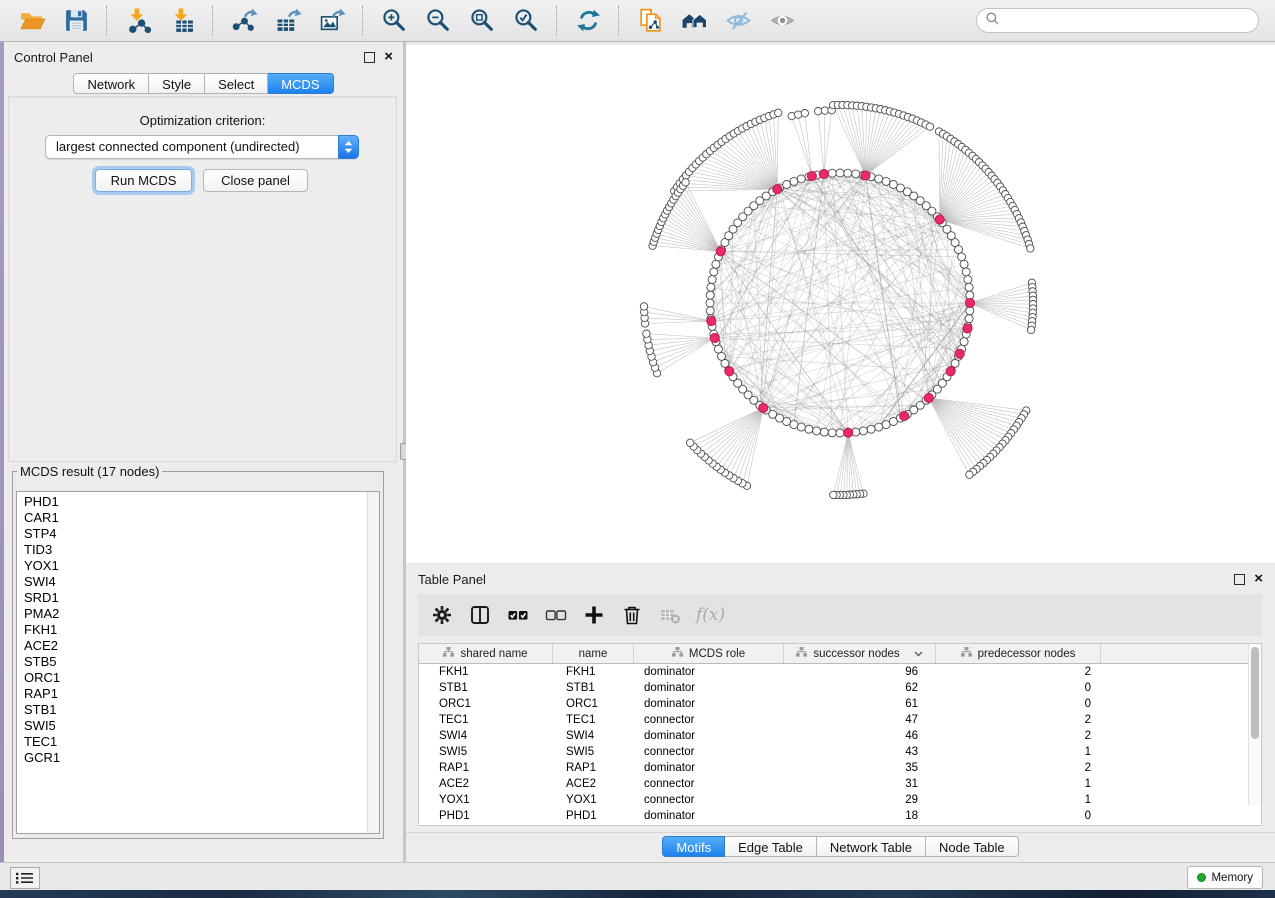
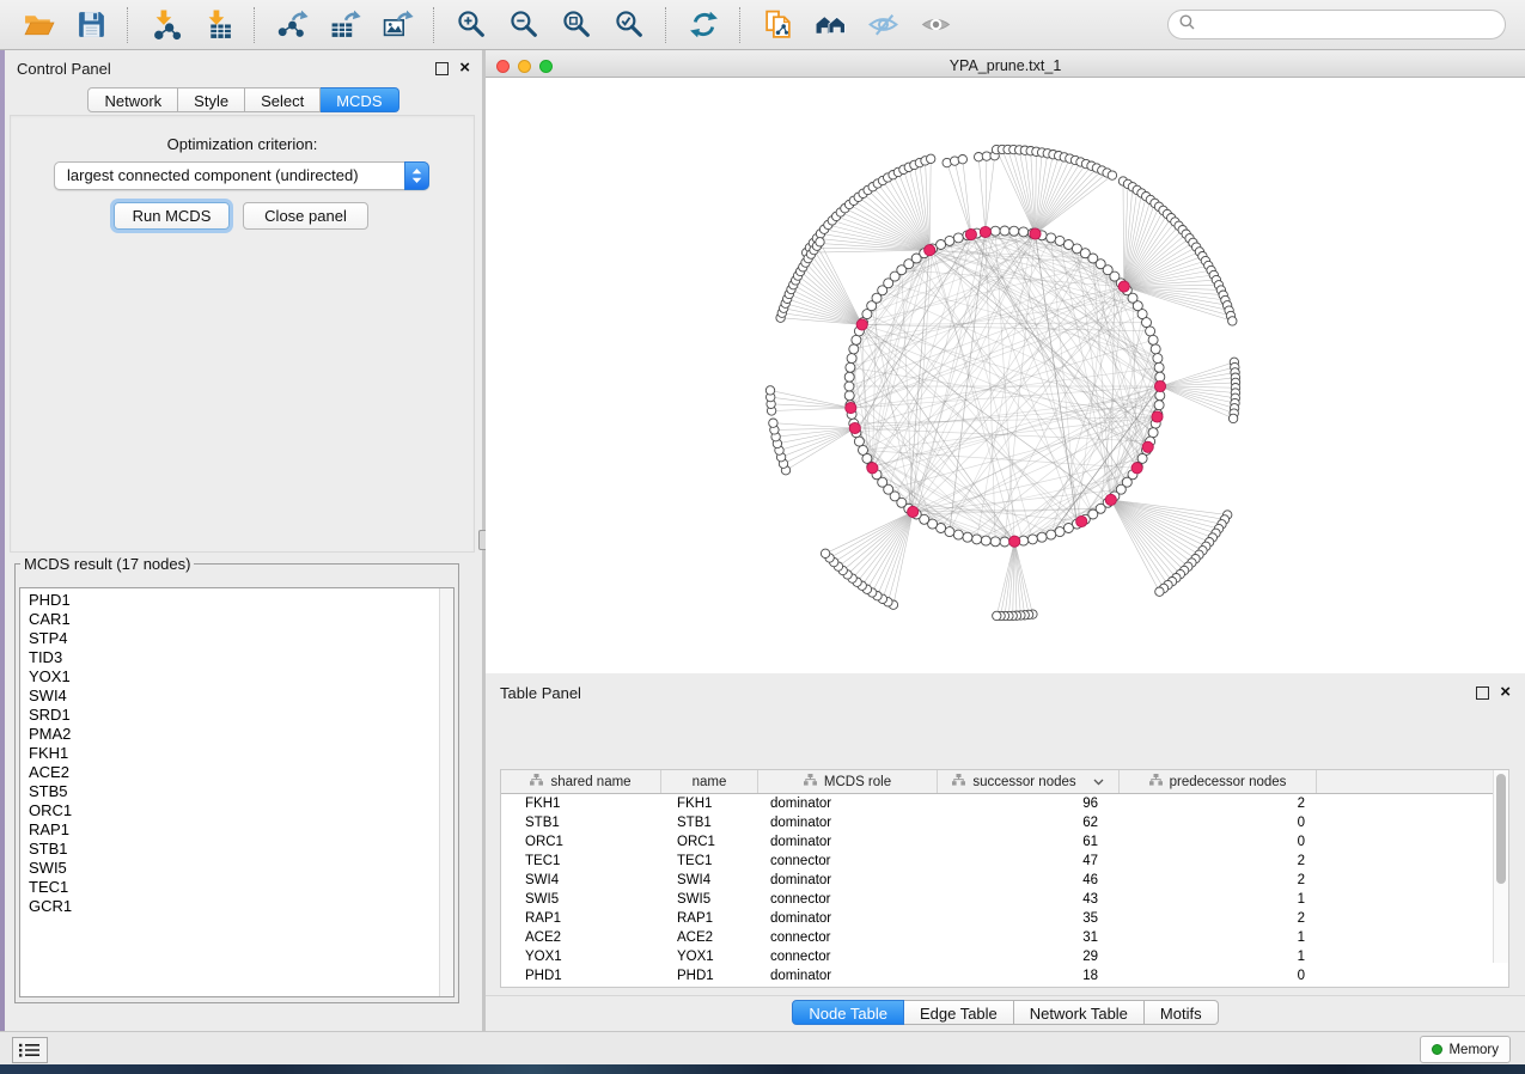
  Control Panel
  ×
  Network
  Style
  Select
  MCDS
  Optimization criterion:
  largest connected component (undirected)
  Run MCDS
  Close panel
  MCDS result (17 nodes)
  PHD1
  CAR1
  STP4
  TID3
  YOX1
  SWI4
  SRD1
  PMA2
  FKH1
  ACE2
  STB5
  ORC1
  RAP1
  STB1
  SWI5
  TEC1
  GCR1
+ YPA_prune.txt_1
  Table Panel
  ×
- f(x)
  shared name
  name
  MCDS role
  successor nodes
  predecessor nodes
  FKH1
  FKH1
  dominator
  96
  2
  STB1
  STB1
  dominator
  62
  0
  ORC1
  ORC1
  dominator
  61
  0
  TEC1
  TEC1
  connector
  47
  2
  SWI4
  SWI4
  dominator
  46
  2
  SWI5
  SWI5
  connector
  43
  1
  RAP1
  RAP1
  dominator
  35
  2
  ACE2
  ACE2
  connector
  31
  1
  YOX1
  YOX1
  connector
  29
  1
  PHD1
  PHD1
  dominator
  18
  0
- Motifs
+ Node Table
  Edge Table
  Network Table
- Node Table
+ Motifs
  Memory
